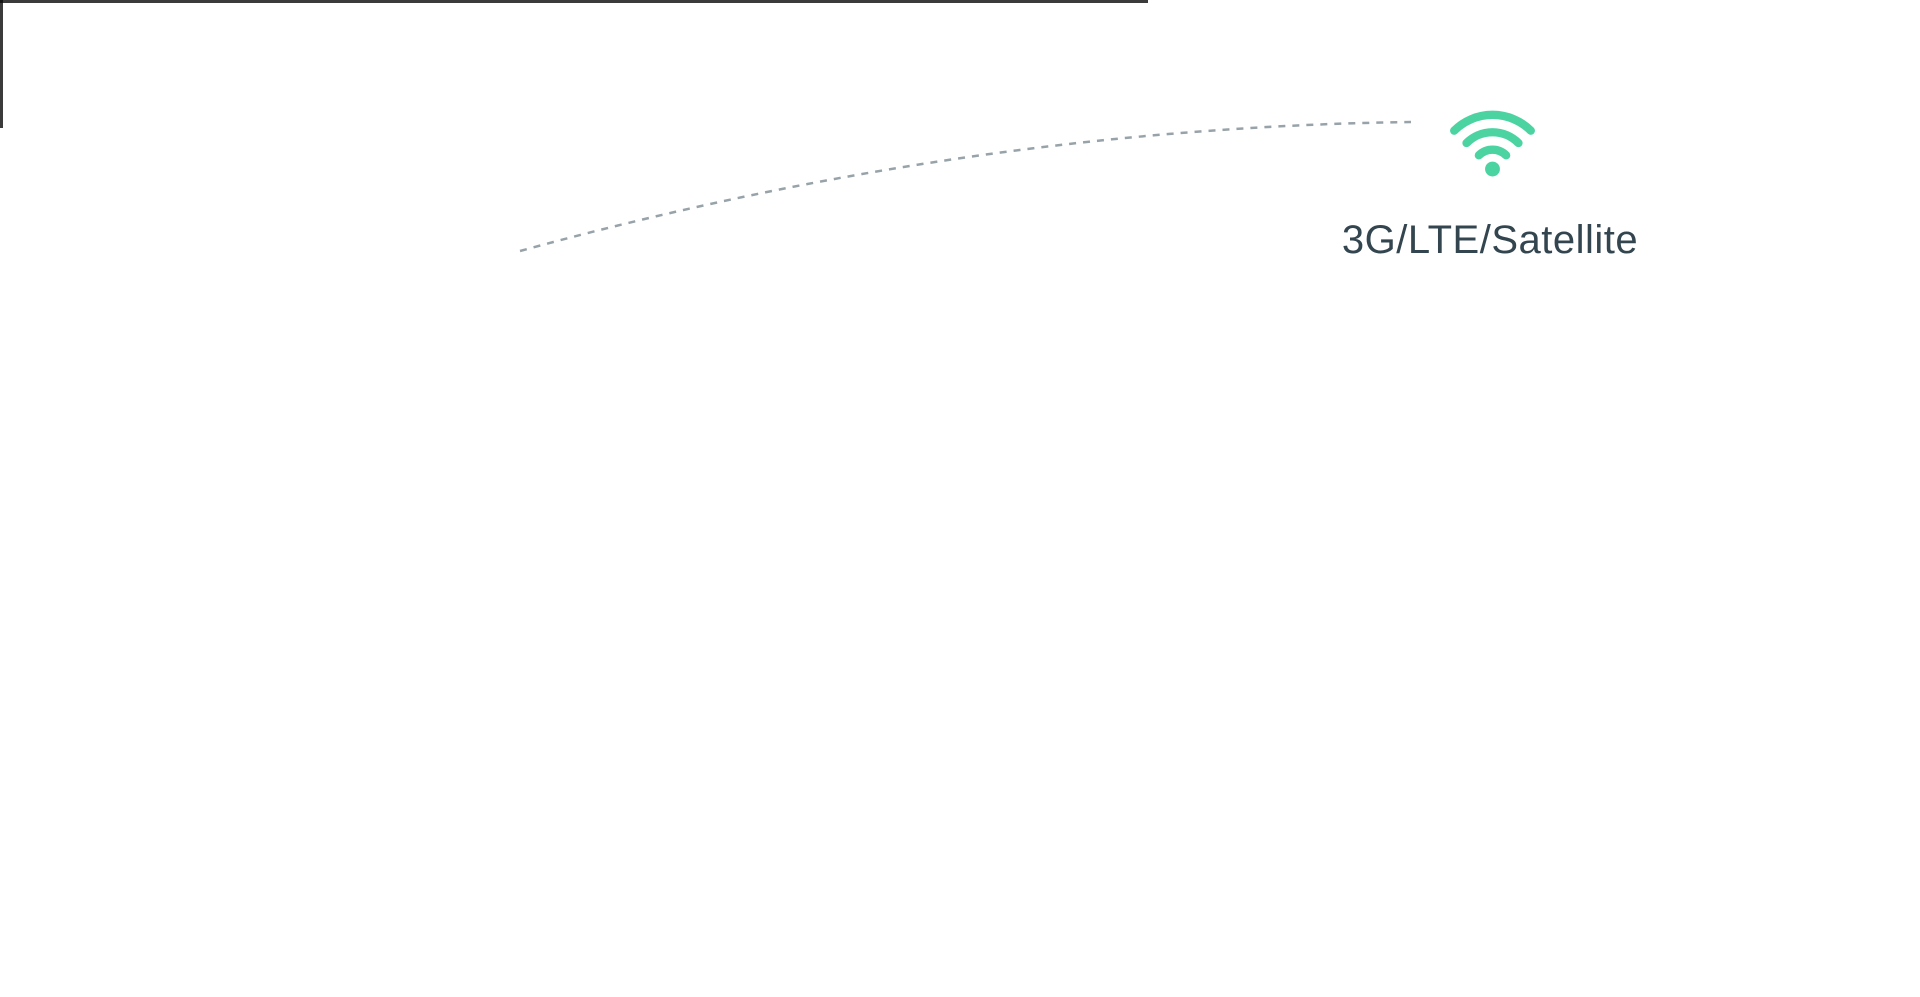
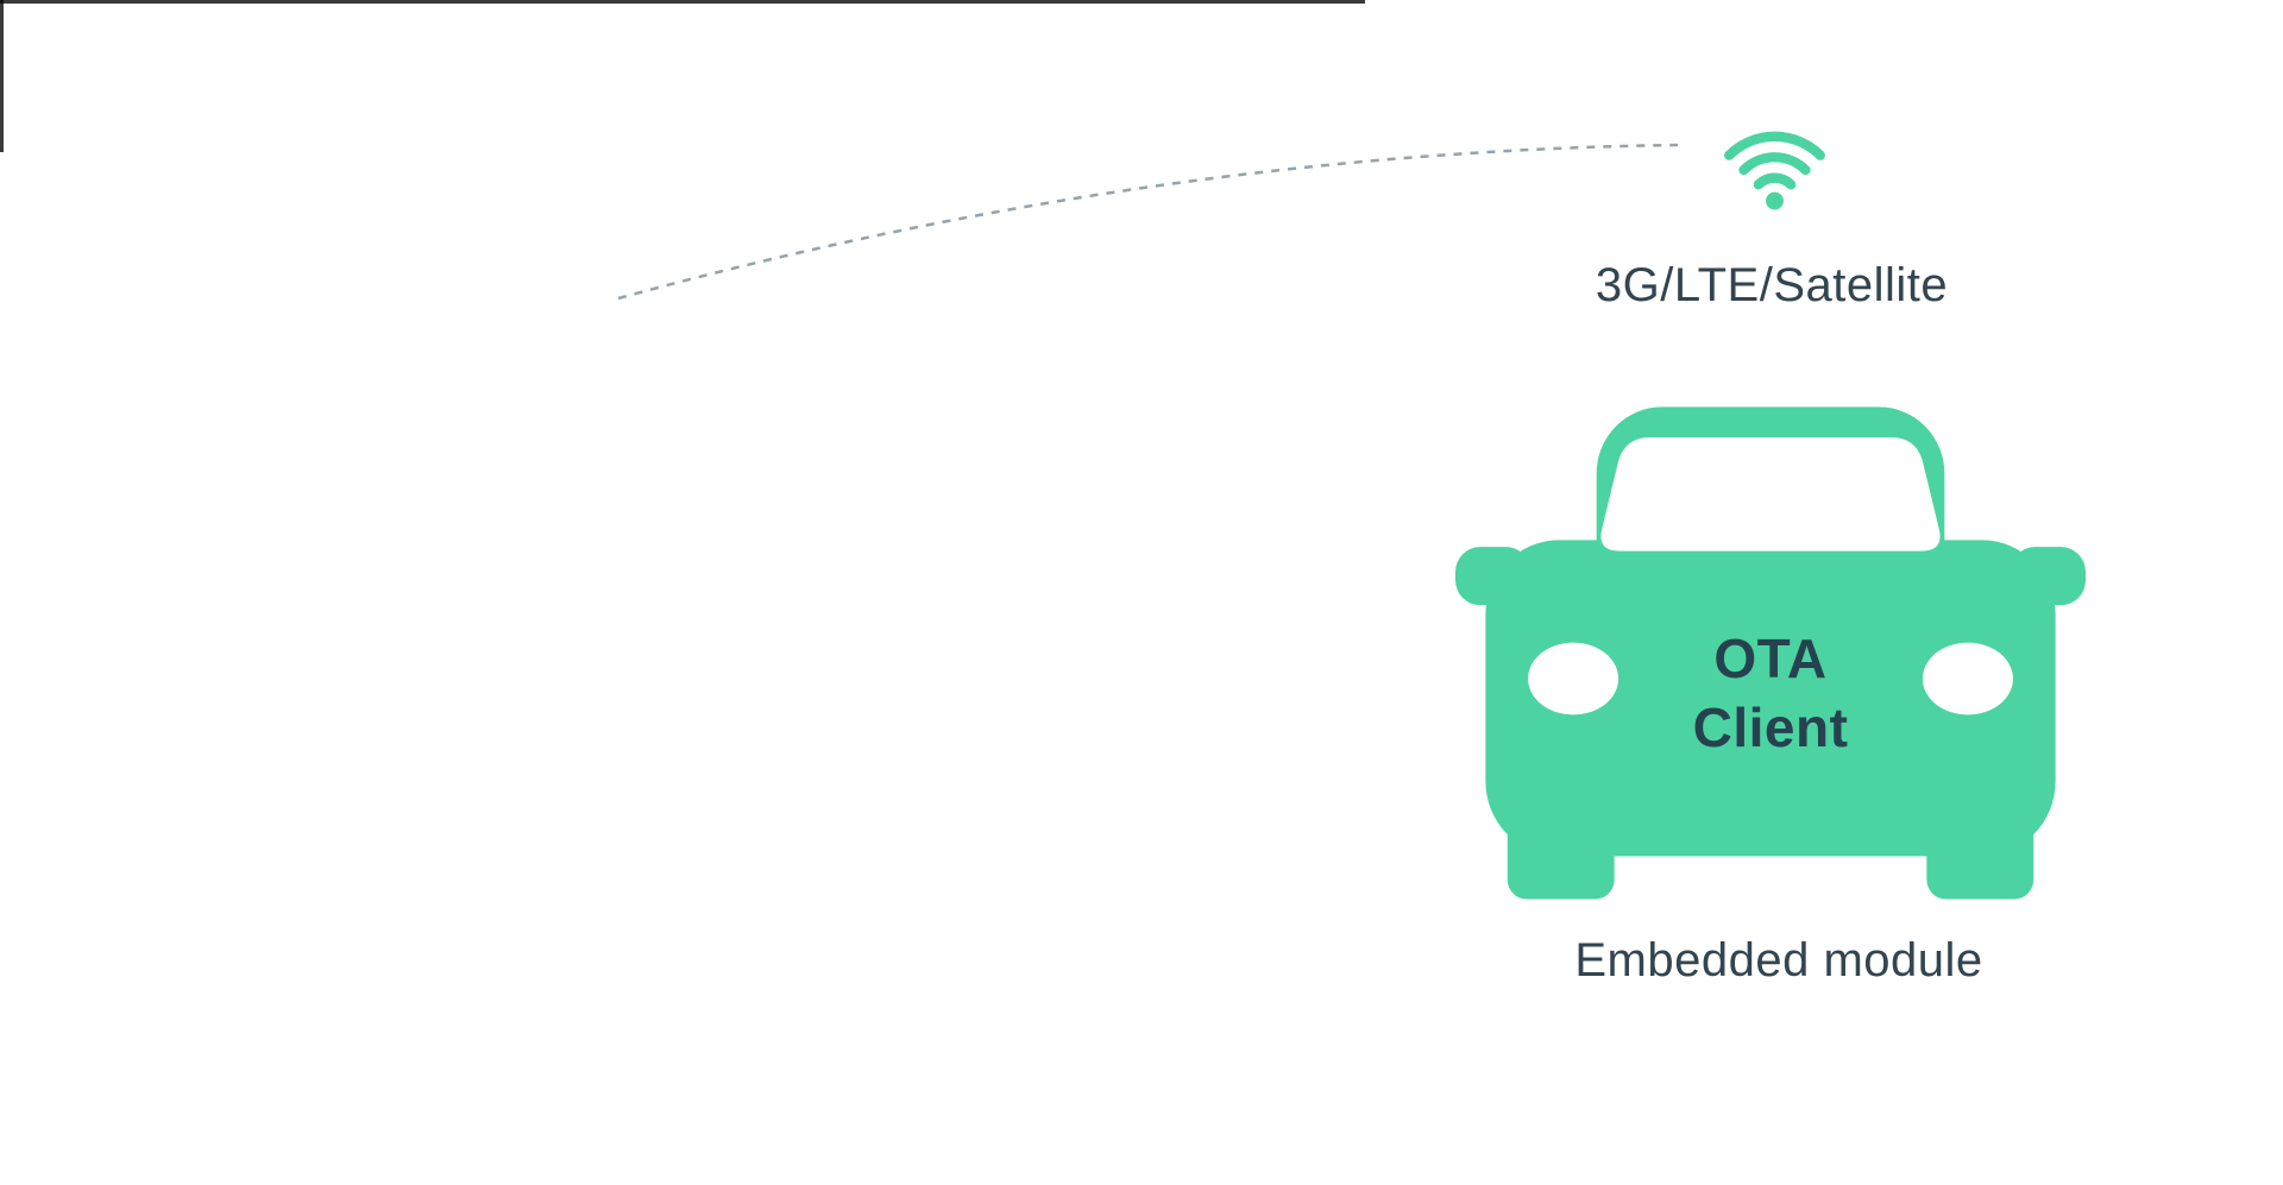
  3G/LTE/Satellite
+ OTA
+ Client
+ Embedded module
